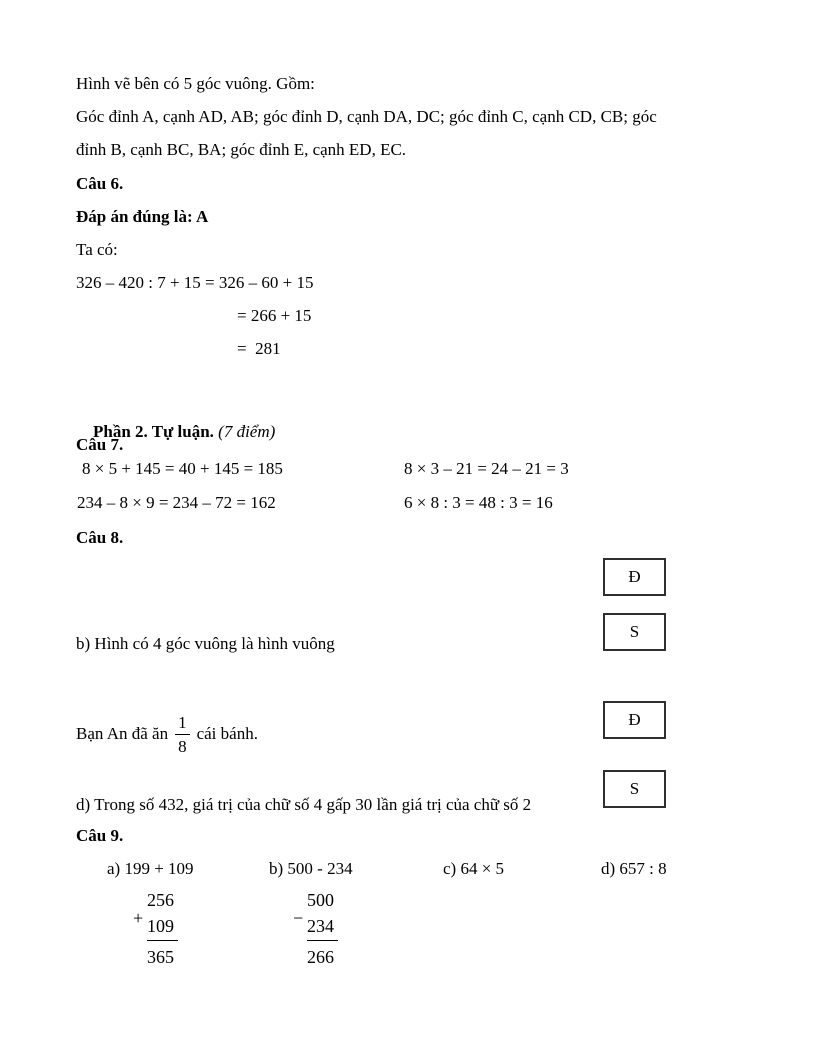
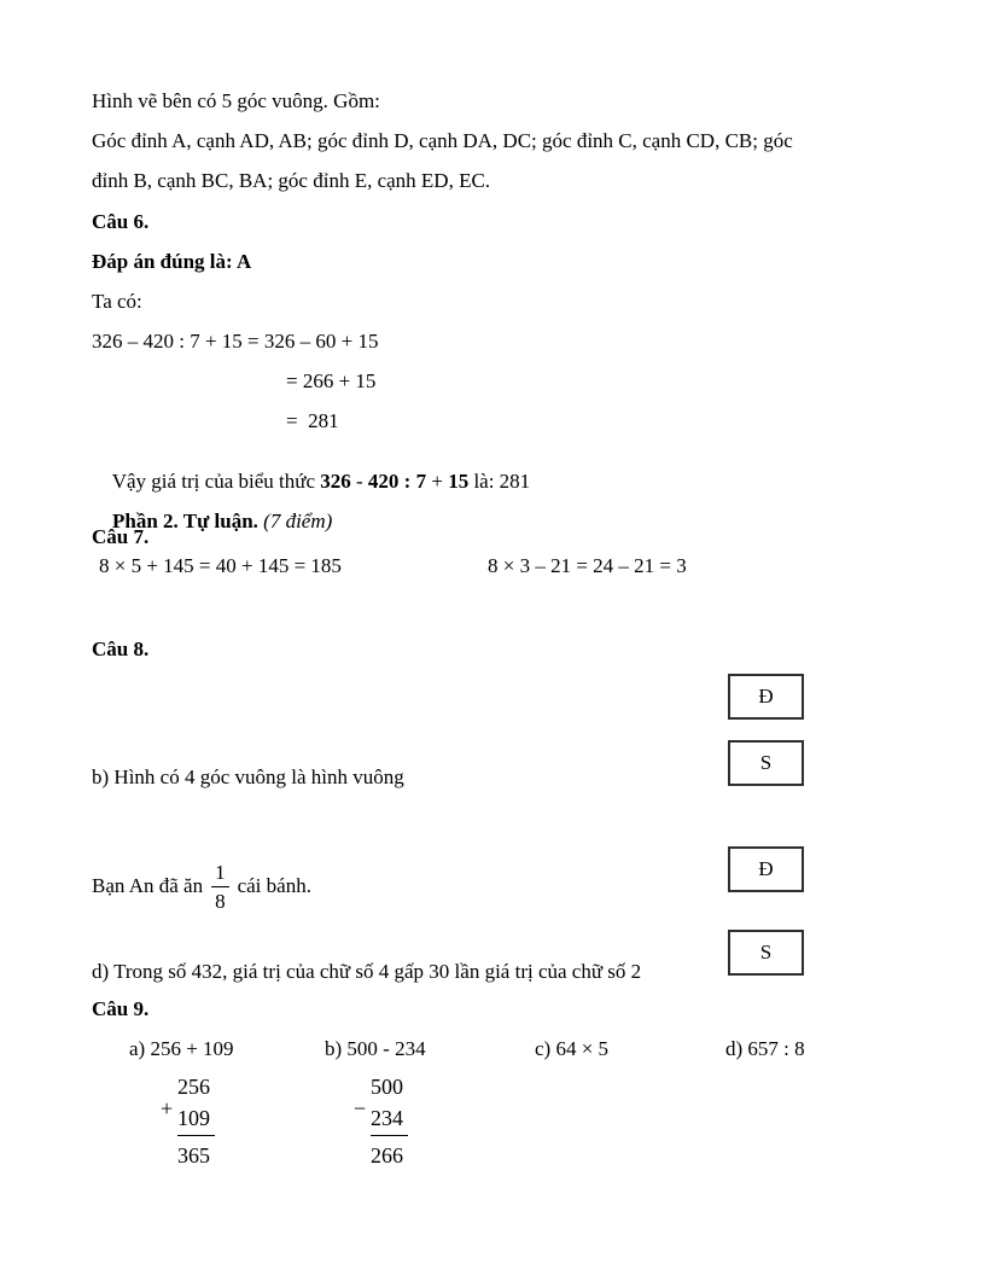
  Hình vẽ bên có 5 góc vuông. Gồm:
  Góc đỉnh A, cạnh AD, AB; góc đỉnh D, cạnh DA, DC; góc đỉnh C, cạnh CD, CB; góc
  đỉnh B, cạnh BC, BA; góc đỉnh E, cạnh ED, EC.
  Câu 6.
  Đáp án đúng là: A
  Ta có:
  326 – 420 : 7 + 15 = 326 – 60 + 15
  = 266 + 15
  = 281
+ Vậy giá trị của biểu thức 326 - 420 : 7 + 15 là: 281
  Phần 2. Tự luận. (7 điểm)
  Câu 7.
  8 × 5 + 145 = 40 + 145 = 185
  8 × 3 – 21 = 24 – 21 = 3
- 234 – 8 × 9 = 234 – 72 = 162
- 6 × 8 : 3 = 48 : 3 = 16
  Câu 8.
  Đ
  S
  b) Hình có 4 góc vuông là hình vuông
  Đ
  Bạn An đã ăn
  1
  8
  cái bánh.
  S
  d) Trong số 432, giá trị của chữ số 4 gấp 30 lần giá trị của chữ số 2
  Câu 9.
- a) 199 + 109
+ a) 256 + 109
  b) 500 - 234
  c) 64 × 5
  d) 657 : 8
  +
  256
  109
  365
  −
  500
  234
  266
